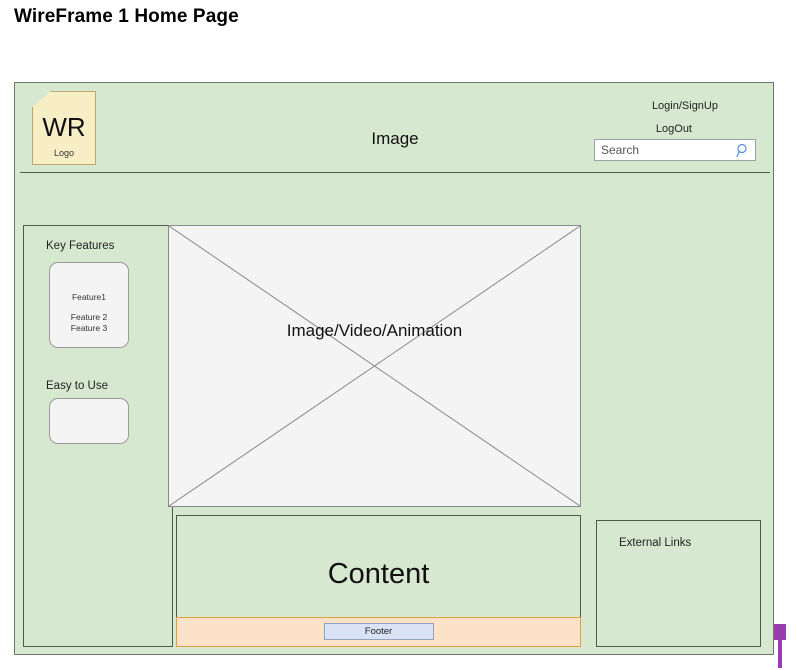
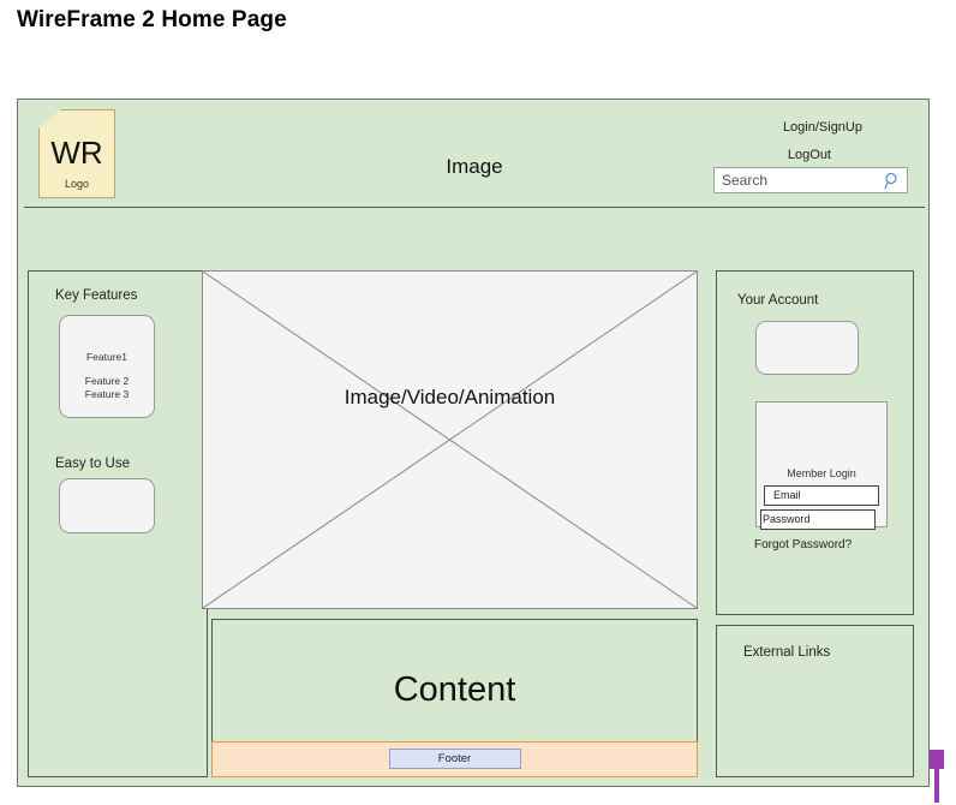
- WireFrame 1 Home Page
+ WireFrame 2 Home Page
  WR
  Logo
  Image
  Login/SignUp
  LogOut
  Search
  Key Features
  Feature1
  Feature 2
  Feature 3
  Easy to Use
  Image/Video/Animation
  Content
  Footer
+ Your Account
+ Member Login
+ Email
+ Password
+ Forgot Password?
  External Links
